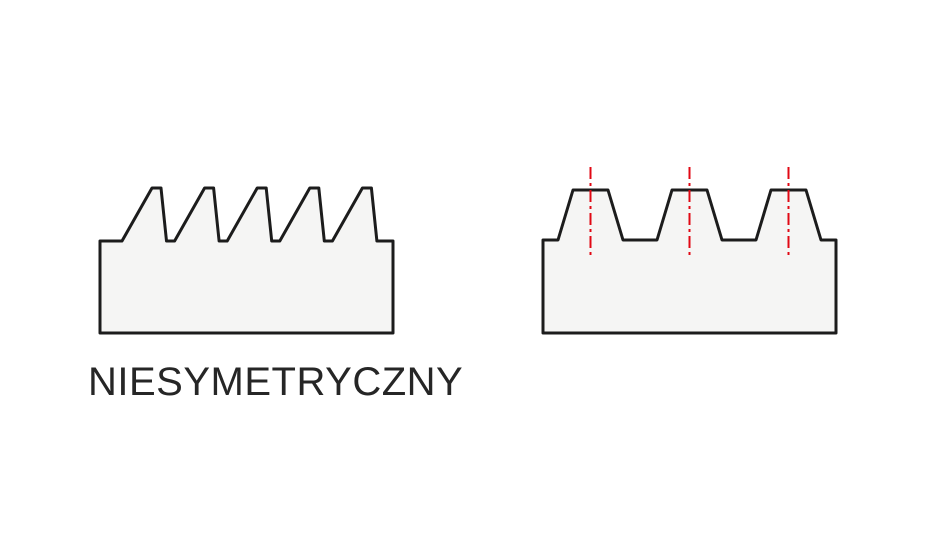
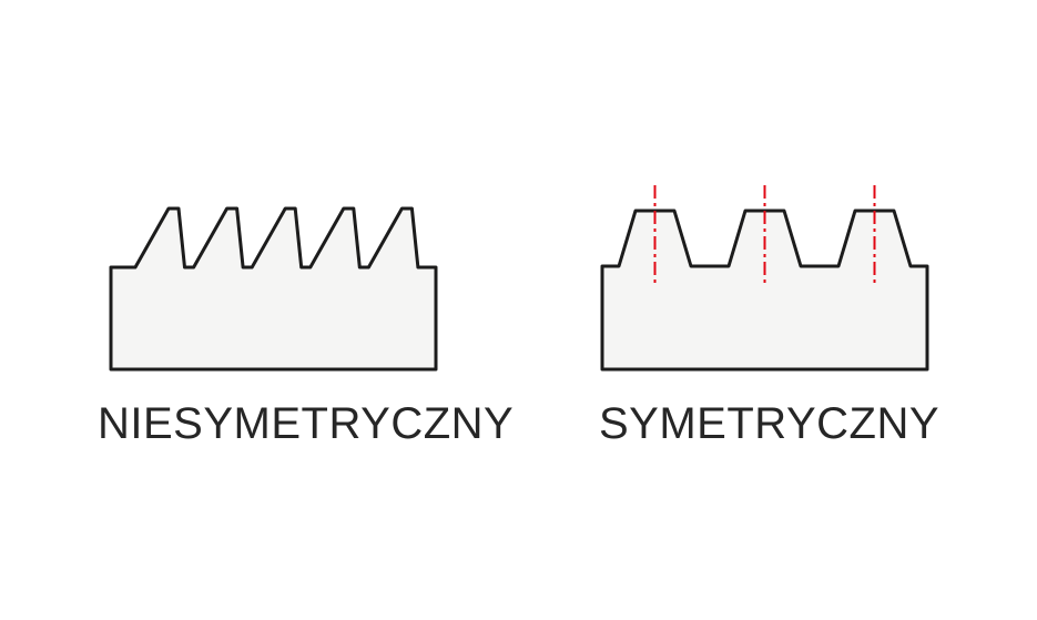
  NIESYMETRYCZNY
+ SYMETRYCZNY
